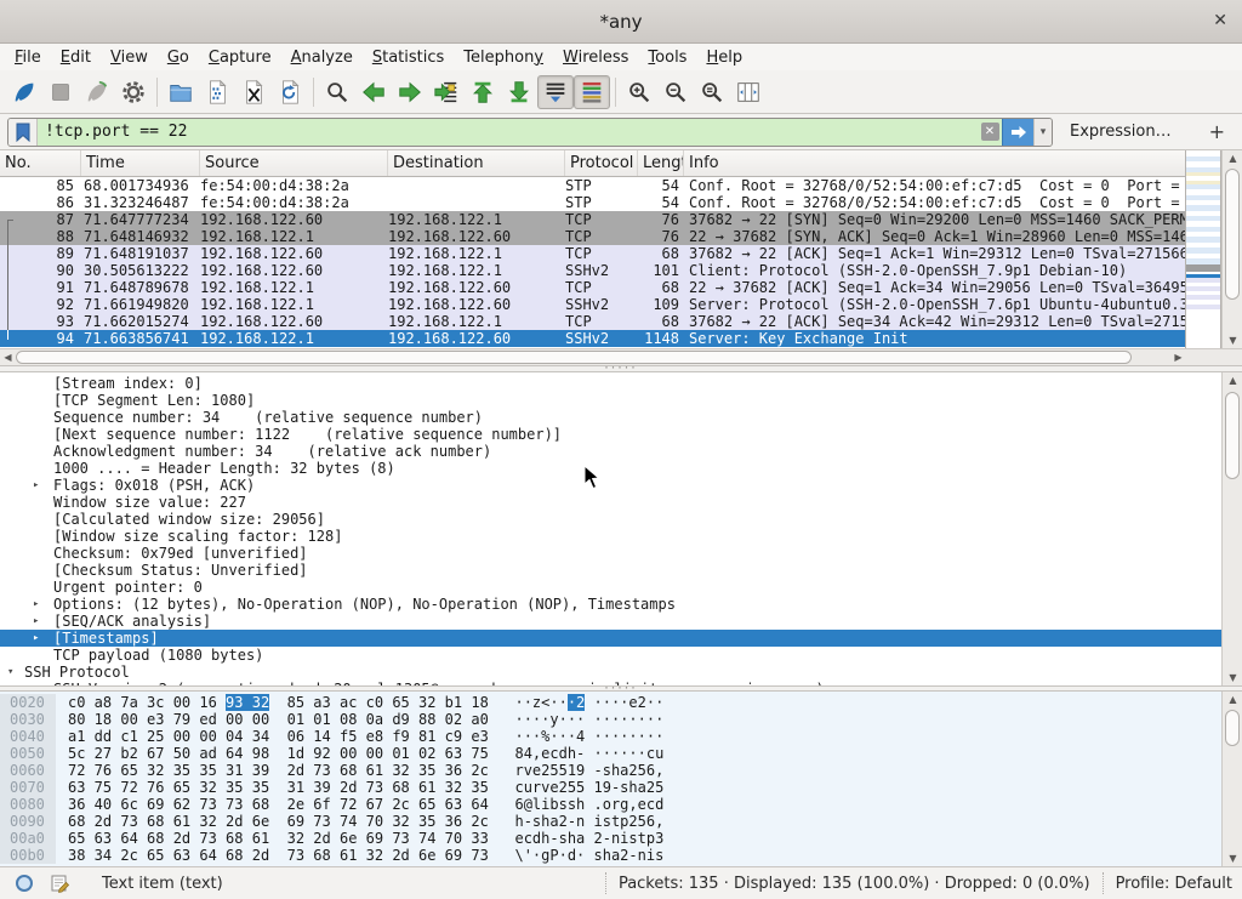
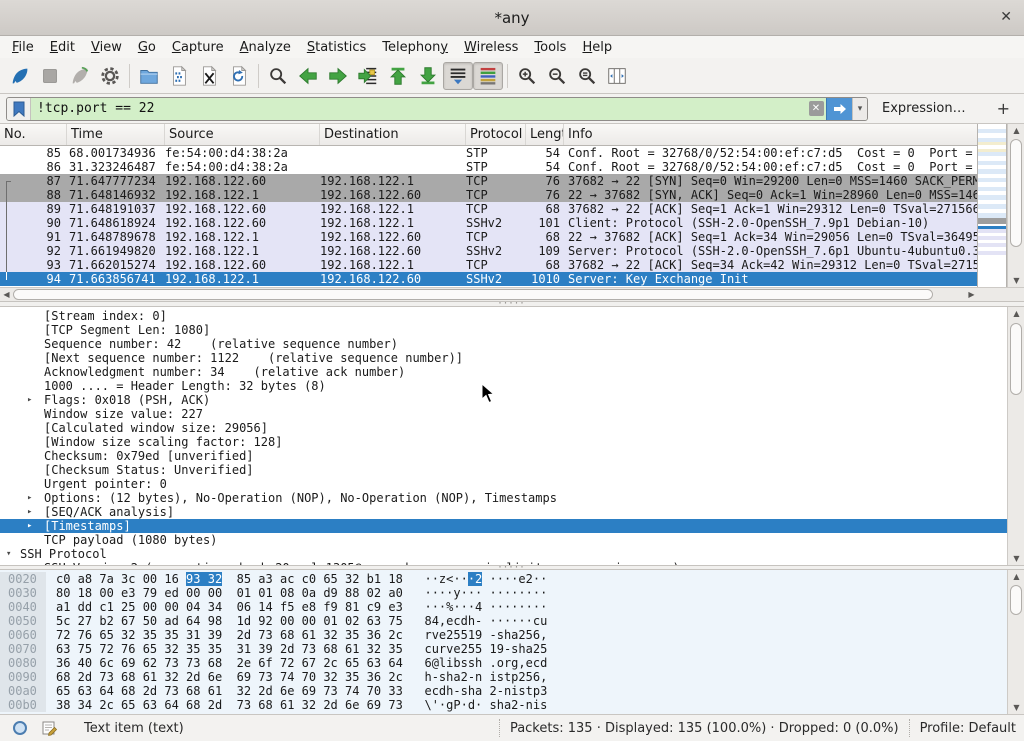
  *any
  ✕
  File
  Edit
  View
  Go
  Capture
  Analyze
  Statistics
  Telephony
  Wireless
  Tools
  Help
  !tcp.port == 22
  ✕
  ▾
  Expression…
  +
  No.
  Time
  Source
  Destination
  Protocol
  Info
  85
  68.001734936
  fe:54:00:d4:38:2a
  STP
  54
  Conf. Root = 32768/0/52:54:00:ef:c7:d5 Cost = 0 Port =
  86
  31.323246487
  fe:54:00:d4:38:2a
  STP
  54
  Conf. Root = 32768/0/52:54:00:ef:c7:d5 Cost = 0 Port =
  87
  71.647777234
  192.168.122.60
  192.168.122.1
  TCP
  76
  37682 → 22 [SYN] Seq=0 Win=29200 Len=0 MSS=1460 SACK_PER
  88
  71.648146932
  192.168.122.1
  192.168.122.60
  TCP
  76
  22 → 37682 [SYN, ACK] Seq=0 Ack=1 Win=28960 Len=0 MSS=14
  89
  71.648191037
  192.168.122.60
  192.168.122.1
  TCP
  68
  37682 → 22 [ACK] Seq=1 Ack=1 Win=29312 Len=0 TSval=27156
  90
- 30.505613222
+ 71.648618924
  192.168.122.60
  192.168.122.1
  SSHv2
  101
  Client: Protocol (SSH-2.0-OpenSSH_7.9p1 Debian-10)
  91
  71.648789678
  192.168.122.1
  192.168.122.60
  TCP
  68
  22 → 37682 [ACK] Seq=1 Ack=34 Win=29056 Len=0 TSval=3649
  92
  71.661949820
  192.168.122.1
  192.168.122.60
  SSHv2
  109
  Server: Protocol (SSH-2.0-OpenSSH_7.6p1 Ubuntu-4ubuntu0.
  93
  71.662015274
  192.168.122.60
  192.168.122.1
  TCP
  68
  37682 → 22 [ACK] Seq=34 Ack=42 Win=29312 Len=0 TSval=271
  94
  71.663856741
  192.168.122.1
  192.168.122.60
  SSHv2
- 1148
+ 1010
  Server: Key Exchange Init
  ▲
  ▼
  ◀
  ▶
  [Stream index: 0]
  [TCP Segment Len: 1080]
- Sequence number: 34 (relative sequence number)
+ Sequence number: 42 (relative sequence number)
  [Next sequence number: 1122 (relative sequence number)]
  Acknowledgment number: 34 (relative ack number)
  1000 .... = Header Length: 32 bytes (8)
  ▸
  Flags: 0x018 (PSH, ACK)
  Window size value: 227
  [Calculated window size: 29056]
  [Window size scaling factor: 128]
  Checksum: 0x79ed [unverified]
  [Checksum Status: Unverified]
  Urgent pointer: 0
  ▸
  Options: (12 bytes), No-Operation (NOP), No-Operation (NOP), Timestamps
  ▸
  [SEQ/ACK analysis]
  ▸
  [Timestamps]
  TCP payload (1080 bytes)
  ▾
  SSH Protocol
  ▲
  ▼
  0020
  c0 a8 7a 3c 00 16 93 32 85 a3 ac c0 65 32 b1 18 ··z<···2 ····e2··
  0030
  80 18 00 e3 79 ed 00 00 01 01 08 0a d9 88 02 a0 ····y··· ········
  0040
  a1 dd c1 25 00 00 04 34 06 14 f5 e8 f9 81 c9 e3 ···%···4 ········
  0050
  5c 27 b2 67 50 ad 64 98 1d 92 00 00 01 02 63 75 84,ecdh- ······cu
  0060
  72 76 65 32 35 35 31 39 2d 73 68 61 32 35 36 2c rve25519 -sha256,
  0070
  63 75 72 76 65 32 35 35 31 39 2d 73 68 61 32 35 curve255 19-sha25
  0080
  36 40 6c 69 62 73 73 68 2e 6f 72 67 2c 65 63 64 6@libssh .org,ecd
  0090
  68 2d 73 68 61 32 2d 6e 69 73 74 70 32 35 36 2c h-sha2-n istp256,
  00a0
  65 63 64 68 2d 73 68 61 32 2d 6e 69 73 74 70 33 ecdh-sha 2-nistp3
  00b0
  38 34 2c 65 63 64 68 2d 73 68 61 32 2d 6e 69 73 \'·gP·d· sha2-nis
  ▲
  ▼
  Text item (text)
  Packets: 135 · Displayed: 135 (100.0%) · Dropped: 0 (0.0%)
  Profile: Default
